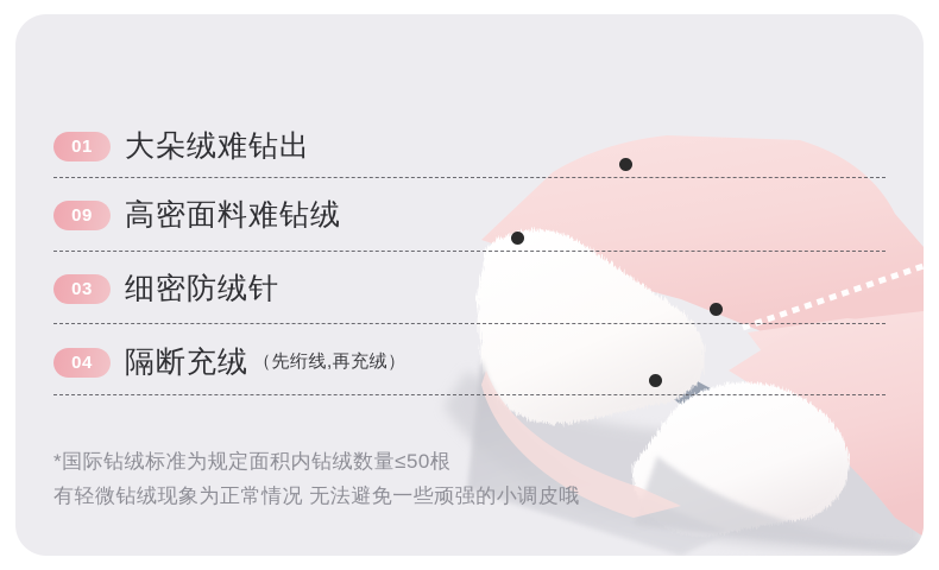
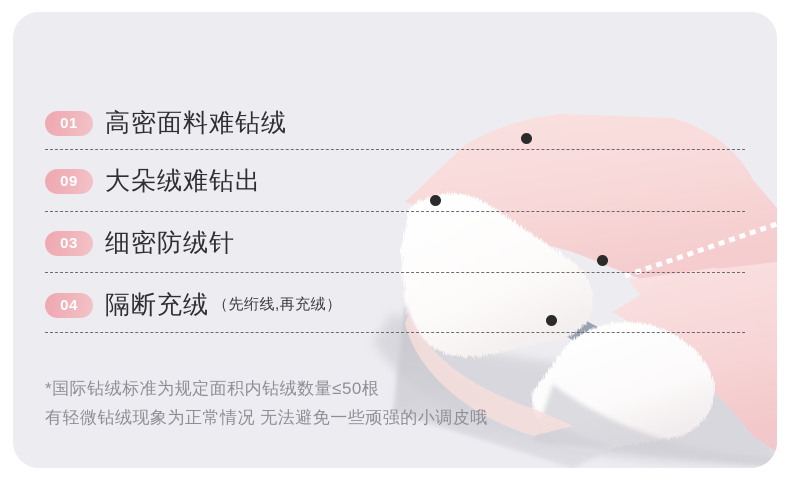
  01
- 大朵绒难钻出
+ 高密面料难钻绒
  09
- 高密面料难钻绒
+ 大朵绒难钻出
  03
  细密防绒针
  04
  隔断充绒
  （先绗线,再充绒）
  *国际钻绒标准为规定面积内钻绒数量≤50根
  有轻微钻绒现象为正常情况 无法避免一些顽强的小调皮哦
